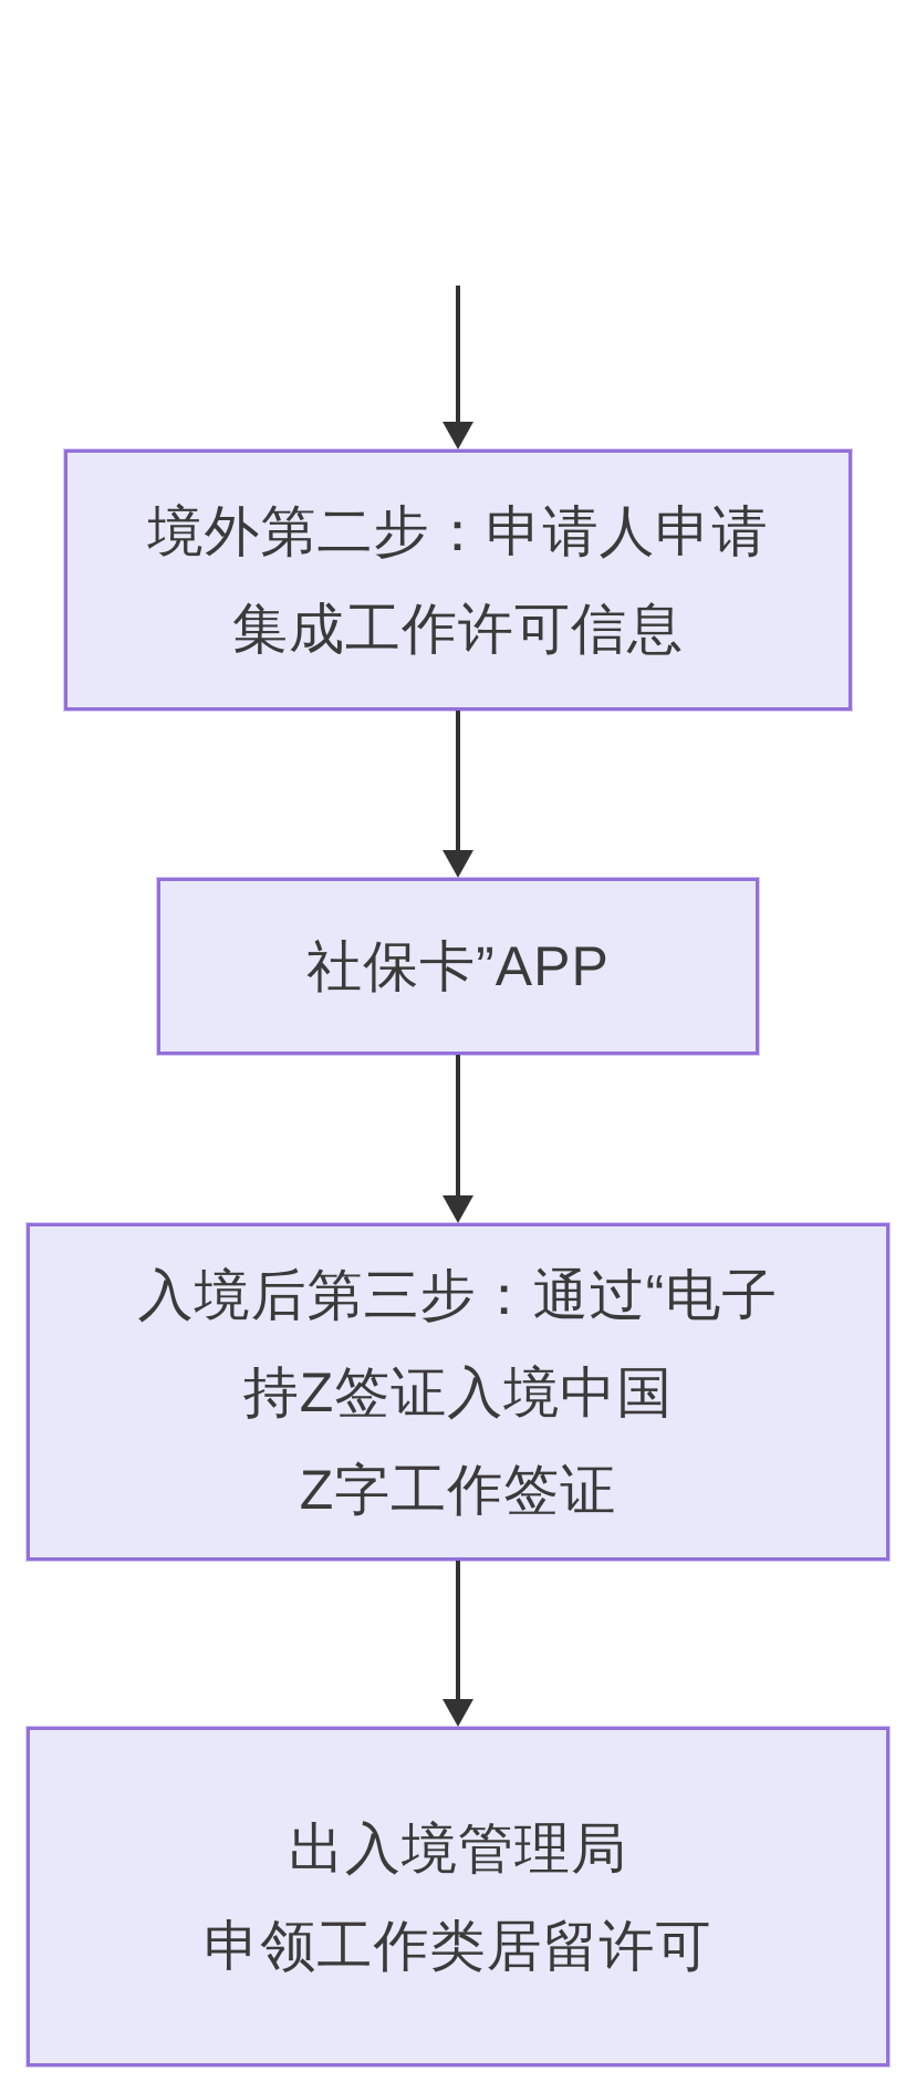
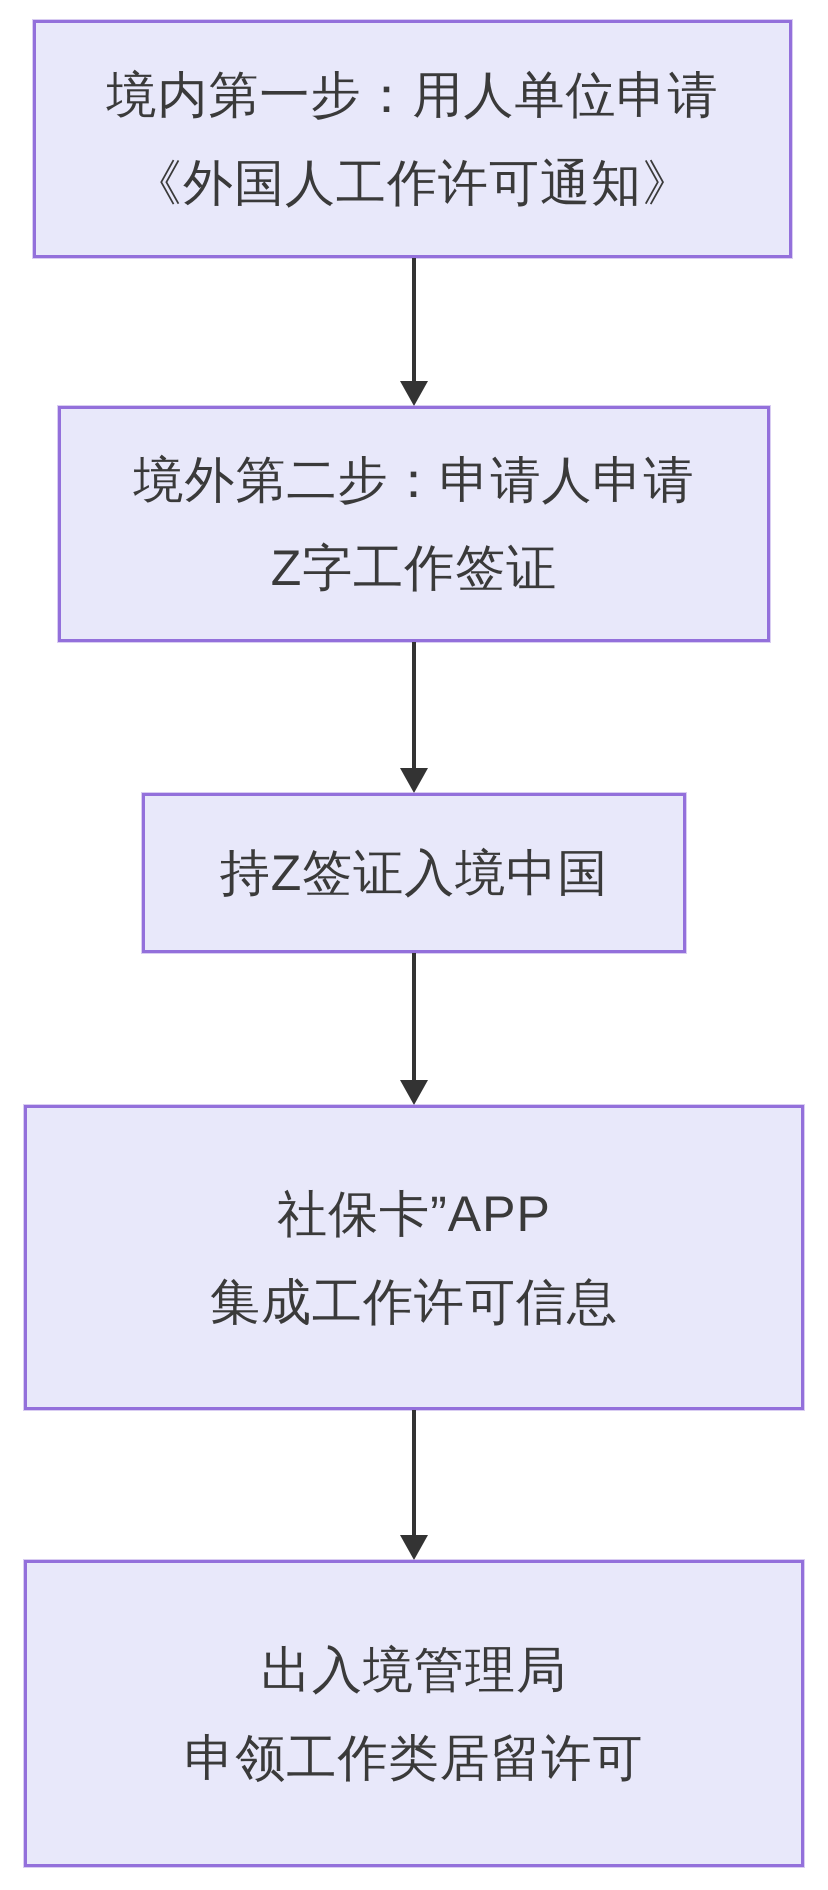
+ 境内第一步：用人单位申请
+ 《外国人工作许可通知》
  境外第二步：申请人申请
- 集成工作许可信息
+ Z字工作签证
- 社保卡”APP
+ 持Z签证入境中国
- 入境后第三步：通过“电子
- 持Z签证入境中国
+ 社保卡”APP
- Z字工作签证
+ 集成工作许可信息
  出入境管理局
  申领工作类居留许可
